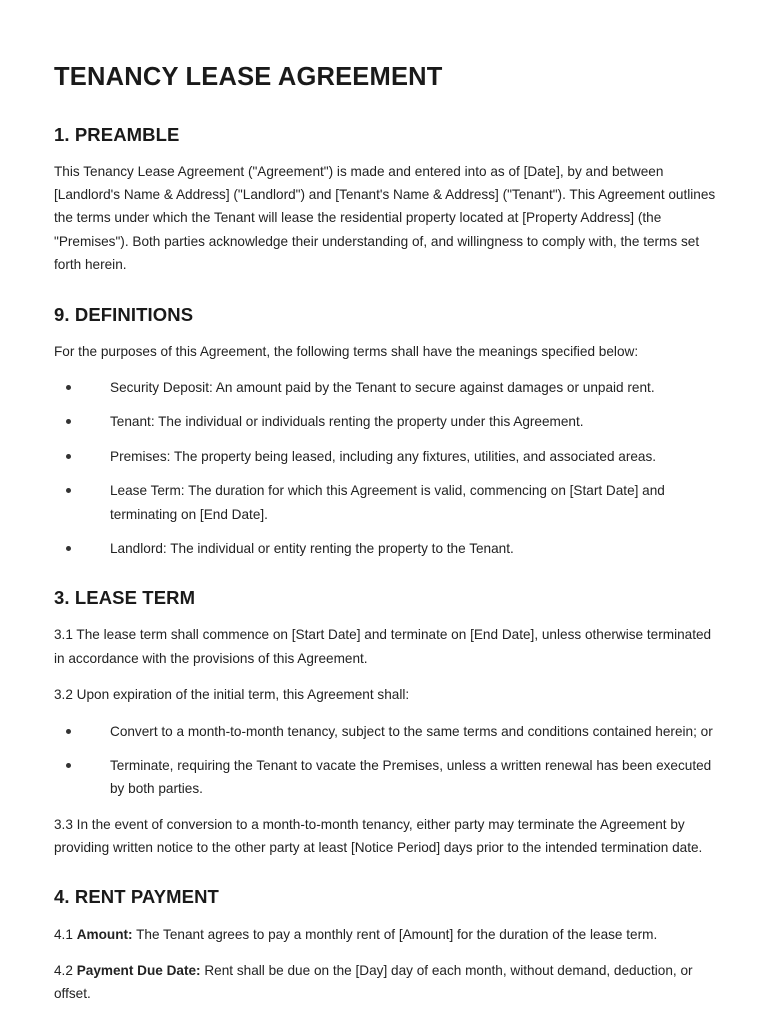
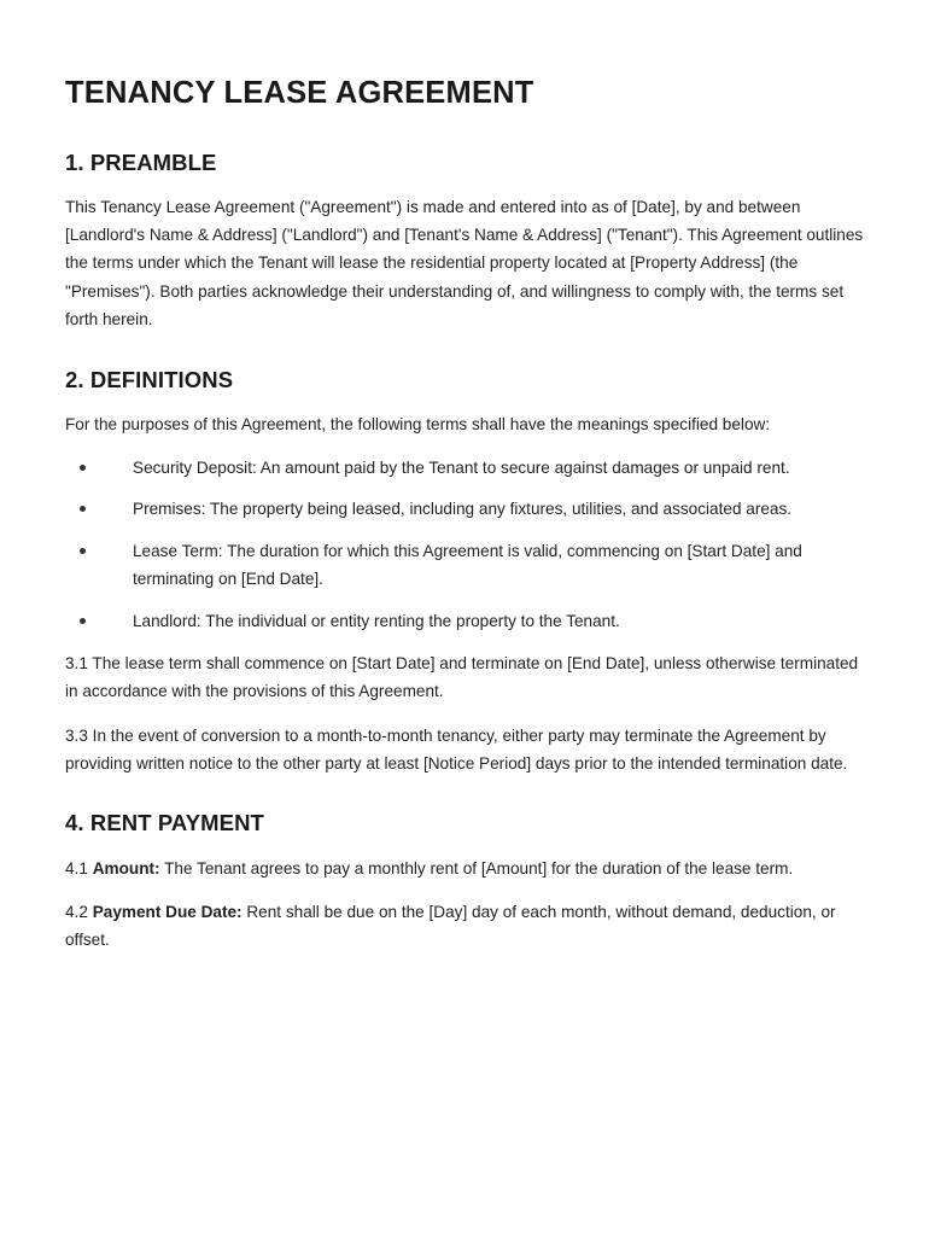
  TENANCY LEASE AGREEMENT
  1. PREAMBLE
  This Tenancy Lease Agreement ("Agreement") is made and entered into as of [Date], by and between [Landlord's Name & Address] ("Landlord") and [Tenant's Name & Address] ("Tenant"). This Agreement outlines the terms under which the Tenant will lease the residential property located at [Property Address] (the "Premises"). Both parties acknowledge their understanding of, and willingness to comply with, the terms set forth herein.
- 9. DEFINITIONS
+ 2. DEFINITIONS
  For the purposes of this Agreement, the following terms shall have the meanings specified below:
  Security Deposit: An amount paid by the Tenant to secure against damages or unpaid rent.
- Tenant: The individual or individuals renting the property under this Agreement.
  Premises: The property being leased, including any fixtures, utilities, and associated areas.
  Lease Term: The duration for which this Agreement is valid, commencing on [Start Date] and terminating on [End Date].
  Landlord: The individual or entity renting the property to the Tenant.
- 3. LEASE TERM
  3.1 The lease term shall commence on [Start Date] and terminate on [End Date], unless otherwise terminated in accordance with the provisions of this Agreement.
- 3.2 Upon expiration of the initial term, this Agreement shall:
- Convert to a month-to-month tenancy, subject to the same terms and conditions contained herein; or
- Terminate, requiring the Tenant to vacate the Premises, unless a written renewal has been executed by both parties.
  3.3 In the event of conversion to a month-to-month tenancy, either party may terminate the Agreement by providing written notice to the other party at least [Notice Period] days prior to the intended termination date.
  4. RENT PAYMENT
  4.1 Amount: The Tenant agrees to pay a monthly rent of [Amount] for the duration of the lease term.
  4.2 Payment Due Date: Rent shall be due on the [Day] day of each month, without demand, deduction, or offset.
